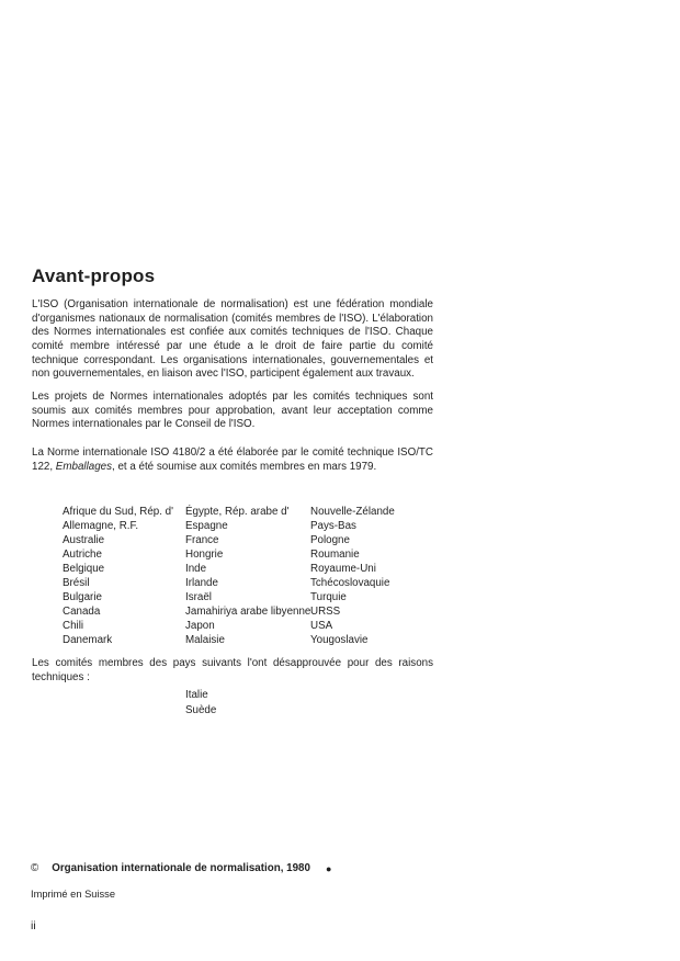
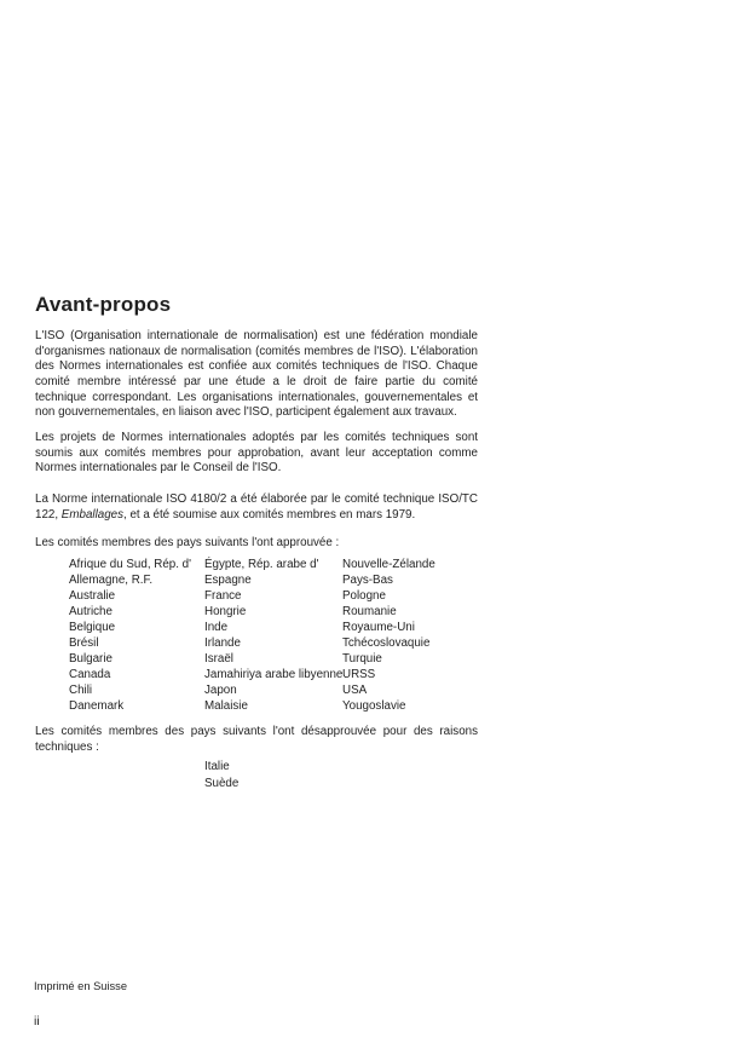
  Avant-propos
  L'ISO (Organisation internationale de normalisation) est une fédération mondiale d'organismes nationaux de normalisation (comités membres de l'ISO). L'élaboration des Normes internationales est confiée aux comités techniques de l'ISO. Chaque comité membre intéressé par une étude a le droit de faire partie du comité technique correspondant. Les organisations internationales, gouvernementales et non gouvernementales, en liaison avec l'ISO, participent également aux travaux.
  Les projets de Normes internationales adoptés par les comités techniques sont soumis aux comités membres pour approbation, avant leur acceptation comme Normes internationales par le Conseil de l'ISO.
  La Norme internationale ISO 4180/2 a été élaborée par le comité technique ISO/TC 122, Emballages, et a été soumise aux comités membres en mars 1979.
+ Les comités membres des pays suivants l'ont approuvée :
  Afrique du Sud, Rép. d'
  Allemagne, R.F.
  Australie
  Autriche
  Belgique
  Brésil
  Bulgarie
  Canada
  Chili
  Danemark
  Égypte, Rép. arabe d'
  Espagne
  France
  Hongrie
  Inde
  Irlande
  Israël
  Jamahiriya arabe libyenne
  Japon
  Malaisie
  Nouvelle-Zélande
  Pays-Bas
  Pologne
  Roumanie
  Royaume-Uni
  Tchécoslovaquie
  Turquie
  URSS
  USA
  Yougoslavie
  Les comités membres des pays suivants l'ont désapprouvée pour des raisons techniques :
  Italie
  Suède
- ©
- Organisation internationale de normalisation, 1980
- ●
  Imprimé en Suisse
  ii
